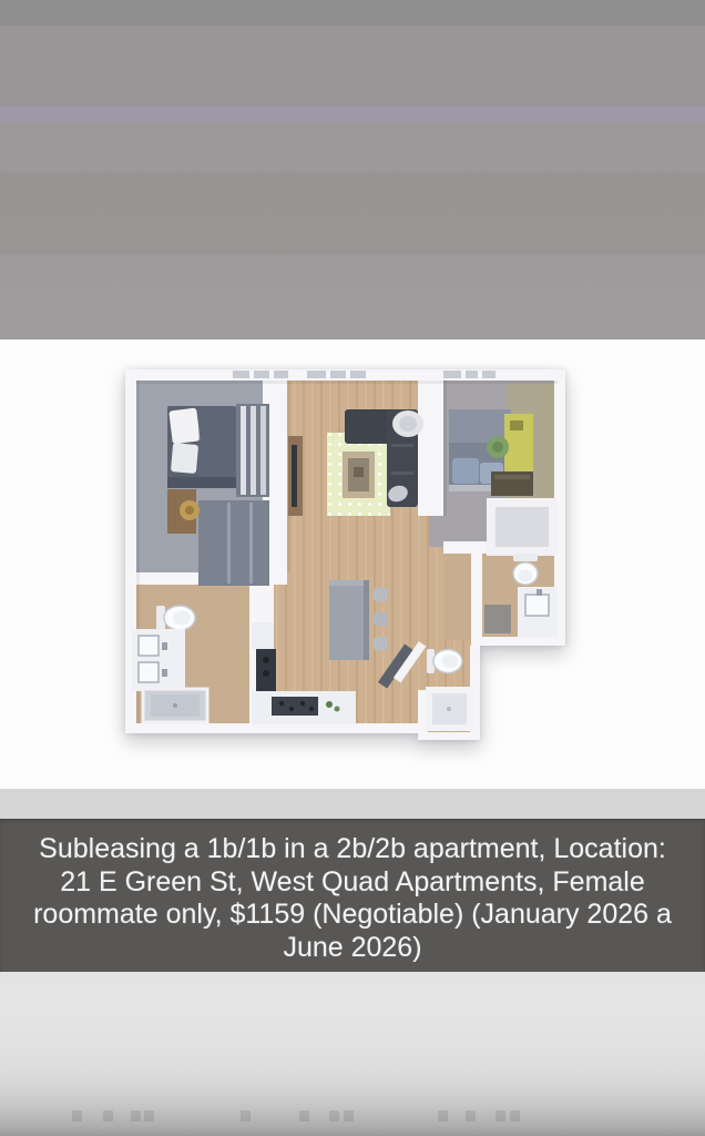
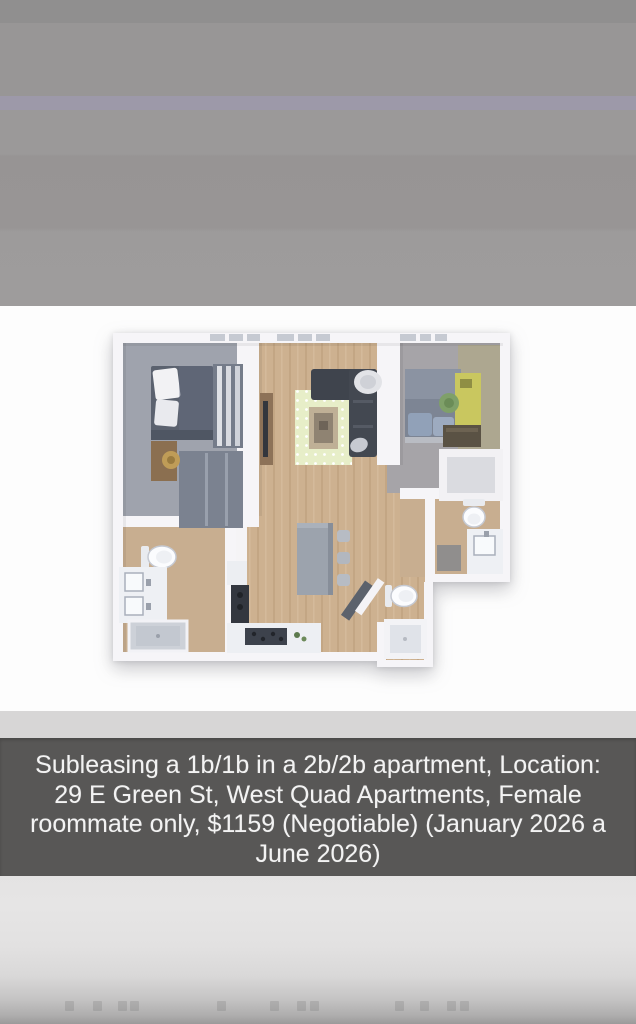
  Subleasing a 1b/1b in a 2b/2b apartment, Location:
- 21 E Green St, West Quad Apartments, Female
+ 29 E Green St, West Quad Apartments, Female
  roommate only, $1159 (Negotiable) (January 2026 a
  June 2026)
